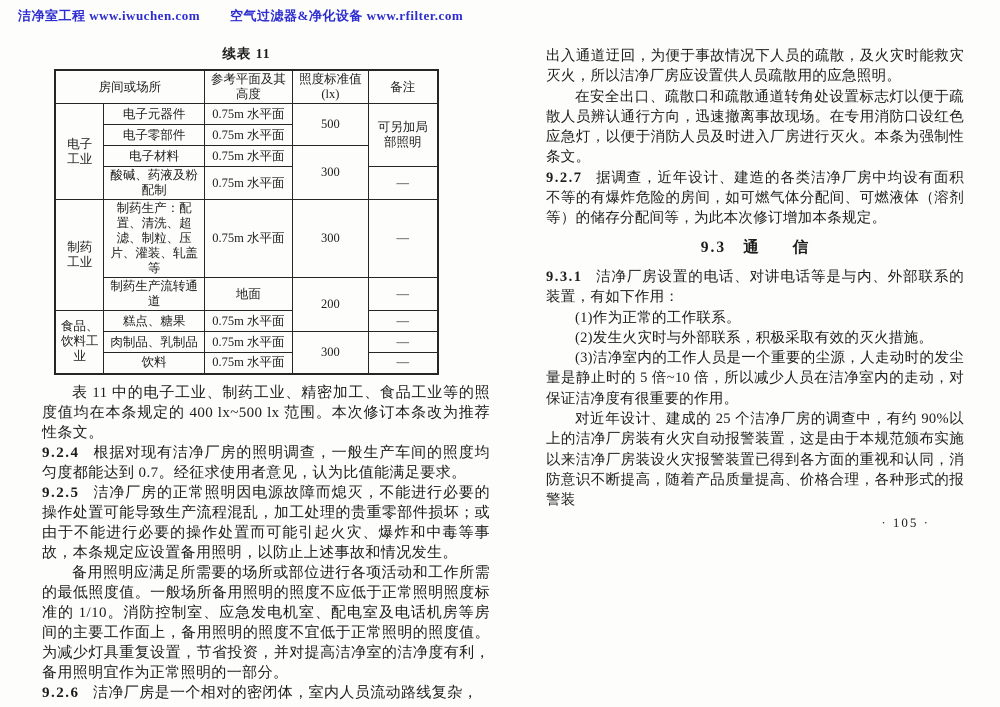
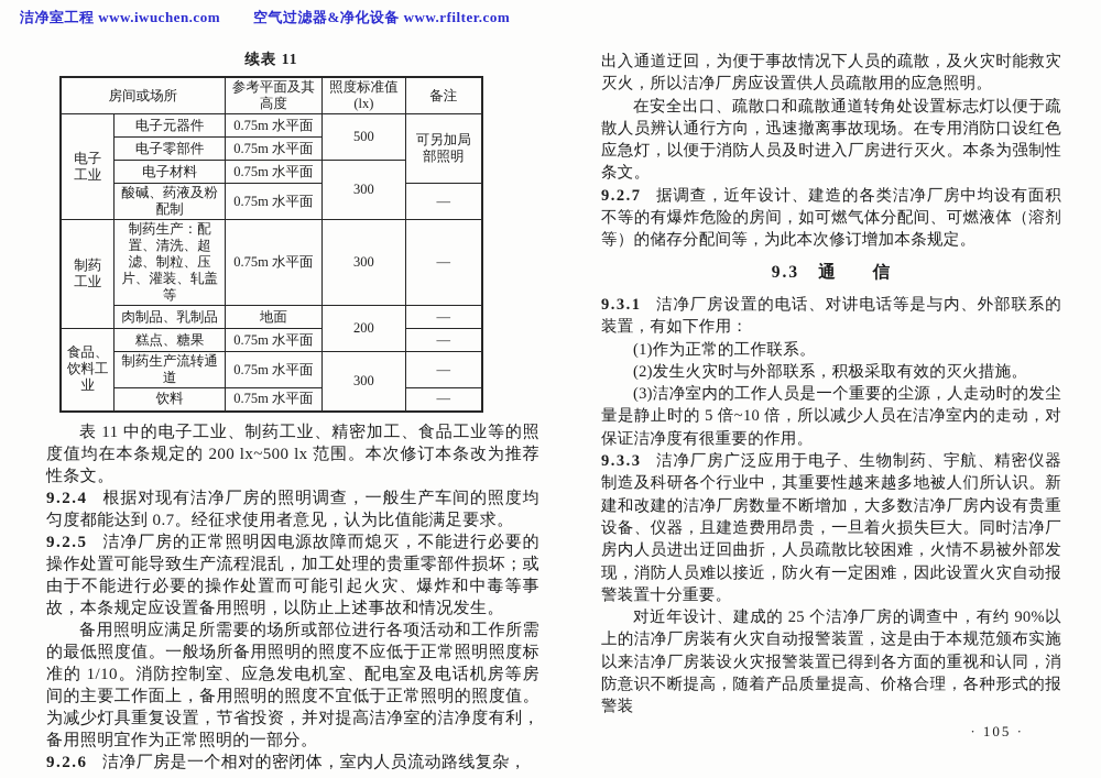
  洁净室工程 www.iwuchen.com 空气过滤器&净化设备 www.rfilter.com
  续表 11
  房间或场所	参考平面及其高度	照度标准值(lx)	备注
  电子工业	电子元器件	0.75m 水平面	500	可另加局部照明
  电子零部件	0.75m 水平面
  电子材料	0.75m 水平面	300
  酸碱、药液及粉配制	0.75m 水平面	—
  制药工业	制药生产：配置、清洗、超滤、制粒、压片、灌装、轧盖等	0.75m 水平面	300	—
- 制药生产流转通道	地面	200	—
+ 肉制品、乳制品	地面	200	—
  食品、饮料工业	糕点、糖果	0.75m 水平面	—
- 肉制品、乳制品	0.75m 水平面	300	—
+ 制药生产流转通道	0.75m 水平面	300	—
  饮料	0.75m 水平面	—
- 表 11 中的电子工业、制药工业、精密加工、食品工业等的照度值均在本条规定的 400 lx~500 lx 范围。本次修订本条改为推荐性条文。
+ 表 11 中的电子工业、制药工业、精密加工、食品工业等的照度值均在本条规定的 200 lx~500 lx 范围。本次修订本条改为推荐性条文。
  9.2.4 根据对现有洁净厂房的照明调查，一般生产车间的照度均匀度都能达到 0.7。经征求使用者意见，认为比值能满足要求。
  9.2.5 洁净厂房的正常照明因电源故障而熄灭，不能进行必要的操作处置可能导致生产流程混乱，加工处理的贵重零部件损坏；或由于不能进行必要的操作处置而可能引起火灾、爆炸和中毒等事故，本条规定应设置备用照明，以防止上述事故和情况发生。
  备用照明应满足所需要的场所或部位进行各项活动和工作所需的最低照度值。一般场所备用照明的照度不应低于正常照明照度标准的 1/10。消防控制室、应急发电机室、配电室及电话机房等房间的主要工作面上，备用照明的照度不宜低于正常照明的照度值。为减少灯具重复设置，节省投资，并对提高洁净室的洁净度有利，备用照明宜作为正常照明的一部分。
  9.2.6 洁净厂房是一个相对的密闭体，室内人员流动路线复杂，
  出入通道迂回，为便于事故情况下人员的疏散，及火灾时能救灾灭火，所以洁净厂房应设置供人员疏散用的应急照明。
  在安全出口、疏散口和疏散通道转角处设置标志灯以便于疏散人员辨认通行方向，迅速撤离事故现场。在专用消防口设红色应急灯，以便于消防人员及时进入厂房进行灭火。本条为强制性条文。
  9.2.7 据调查，近年设计、建造的各类洁净厂房中均设有面积不等的有爆炸危险的房间，如可燃气体分配间、可燃液体（溶剂等）的储存分配间等，为此本次修订增加本条规定。
  9.3 通 信
  9.3.1 洁净厂房设置的电话、对讲电话等是与内、外部联系的装置，有如下作用：
  (1)作为正常的工作联系。
  (2)发生火灾时与外部联系，积极采取有效的灭火措施。
  (3)洁净室内的工作人员是一个重要的尘源，人走动时的发尘量是静止时的 5 倍~10 倍，所以减少人员在洁净室内的走动，对保证洁净度有很重要的作用。
+ 9.3.3 洁净厂房广泛应用于电子、生物制药、宇航、精密仪器制造及科研各个行业中，其重要性越来越多地被人们所认识。新建和改建的洁净厂房数量不断增加，大多数洁净厂房内设有贵重设备、仪器，且建造费用昂贵，一旦着火损失巨大。同时洁净厂房内人员进出迂回曲折，人员疏散比较困难，火情不易被外部发现，消防人员难以接近，防火有一定困难，因此设置火灾自动报警装置十分重要。
  对近年设计、建成的 25 个洁净厂房的调查中，有约 90%以上的洁净厂房装有火灾自动报警装置，这是由于本规范颁布实施以来洁净厂房装设火灾报警装置已得到各方面的重视和认同，消防意识不断提高，随着产品质量提高、价格合理，各种形式的报警装
  · 105 ·
